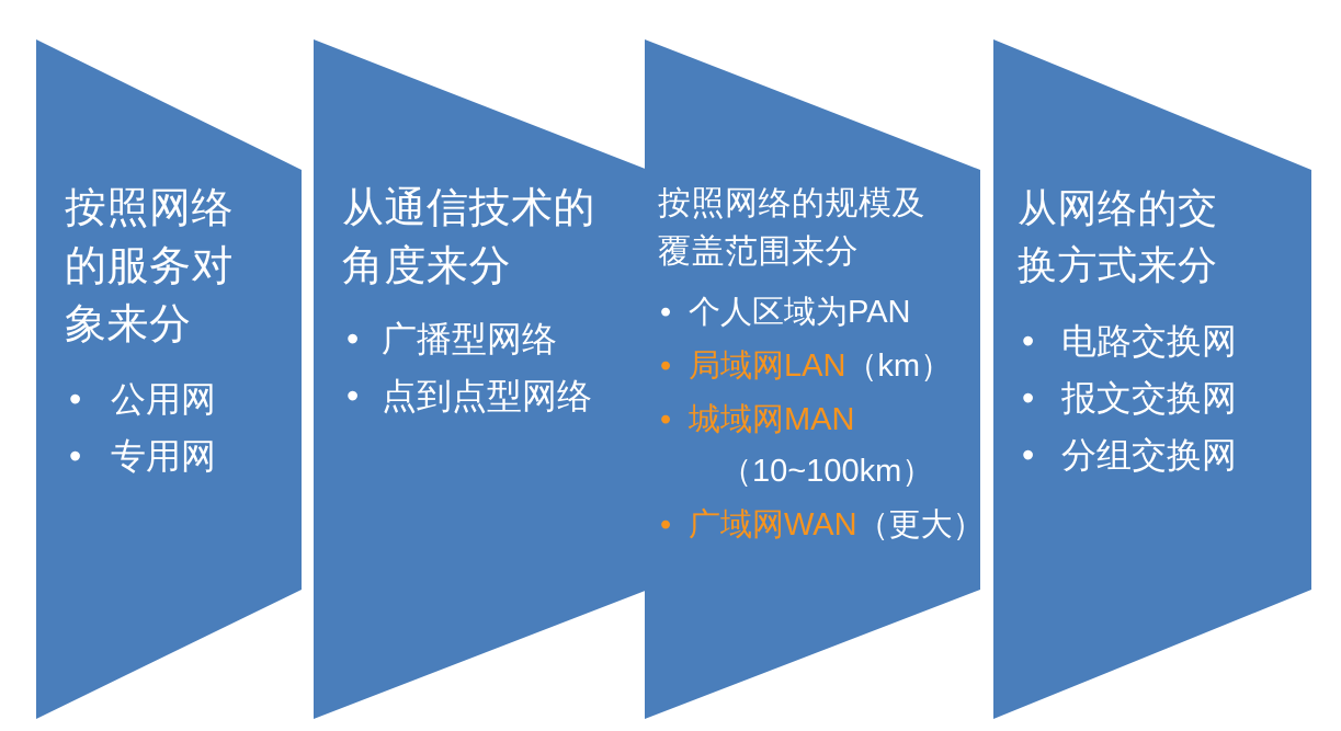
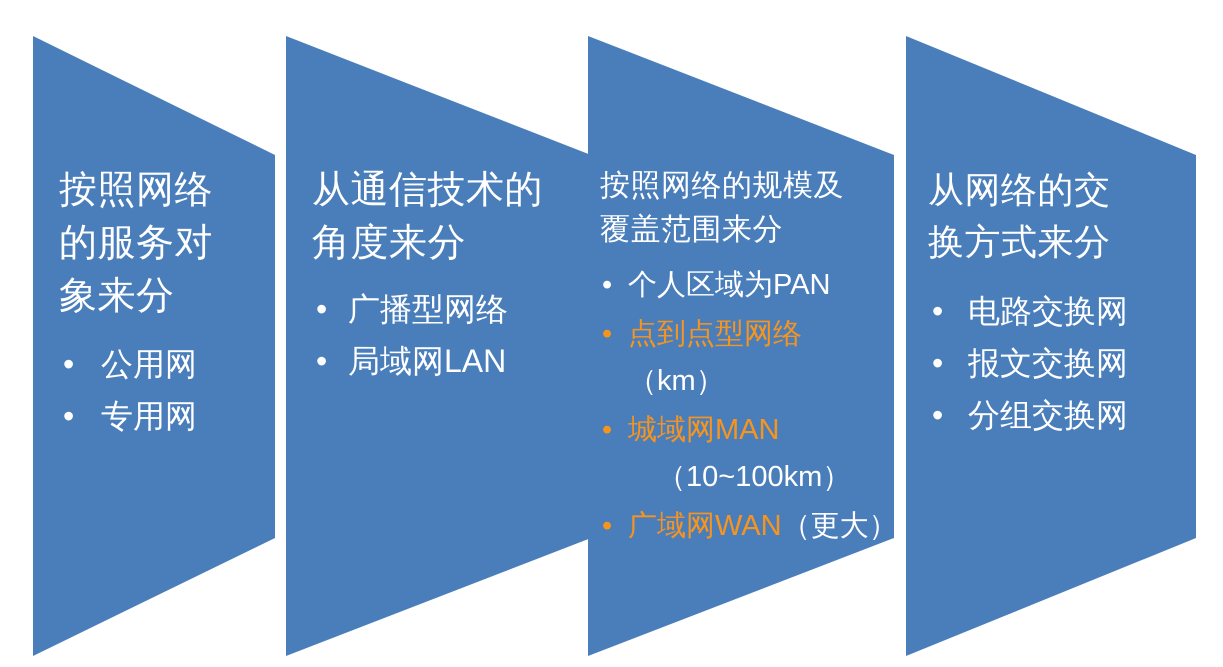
  按照网络
  的服务对
  象来分
  •
  公用网
  •
  专用网
  从通信技术的
  角度来分
  •
  广播型网络
  •
- 点到点型网络
+ 局域网LAN
  按照网络的规模及
  覆盖范围来分
  •
  个人区域为PAN
  •
- 局域网LAN（km）
+ 点到点型网络（km）
  •
  城域网MAN
  （10~100km）
  •
  广域网WAN（更大）
  从网络的交
  换方式来分
  •
  电路交换网
  •
  报文交换网
  •
  分组交换网
